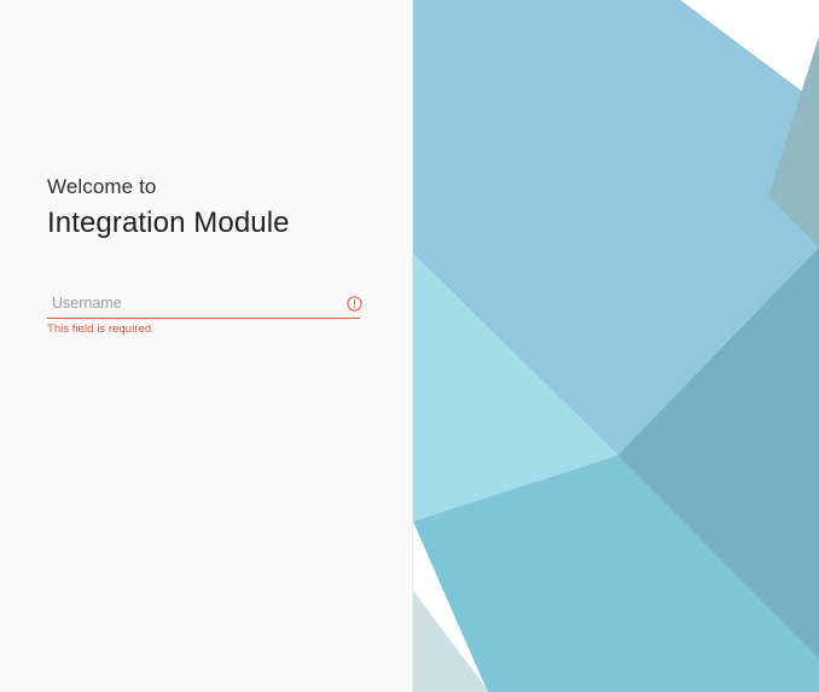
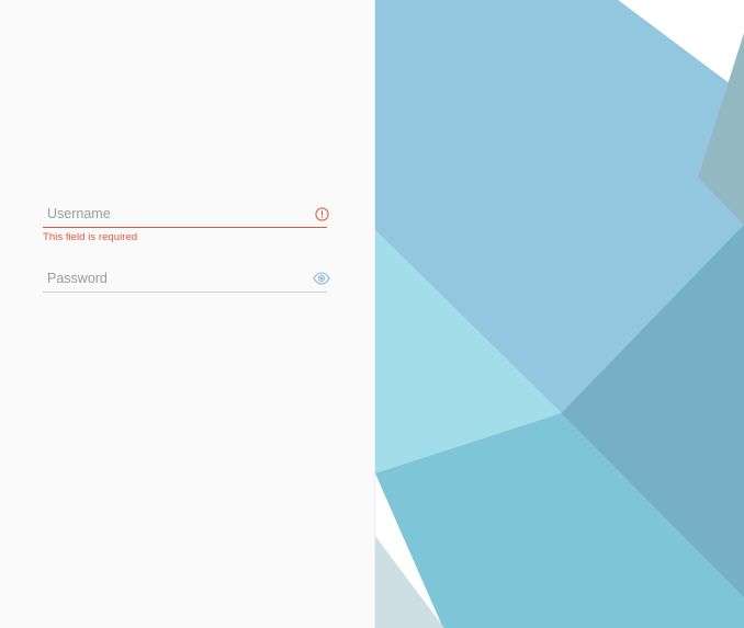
- Welcome to
- Integration Module
  Username
  This field is required
+ Password
